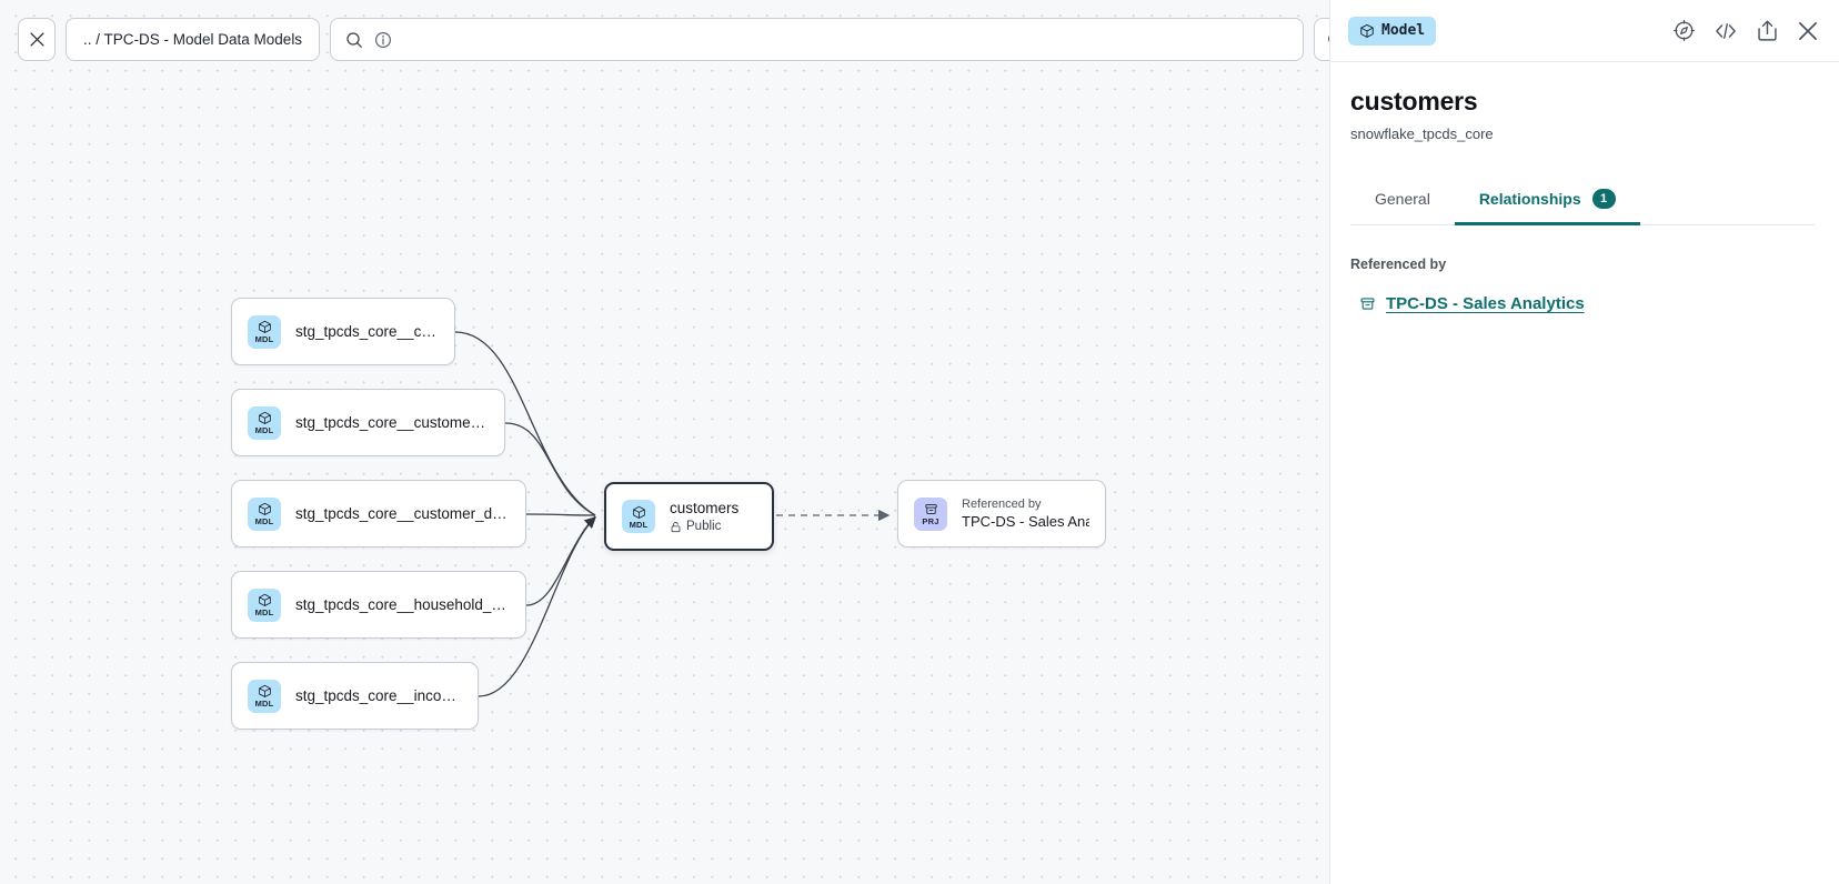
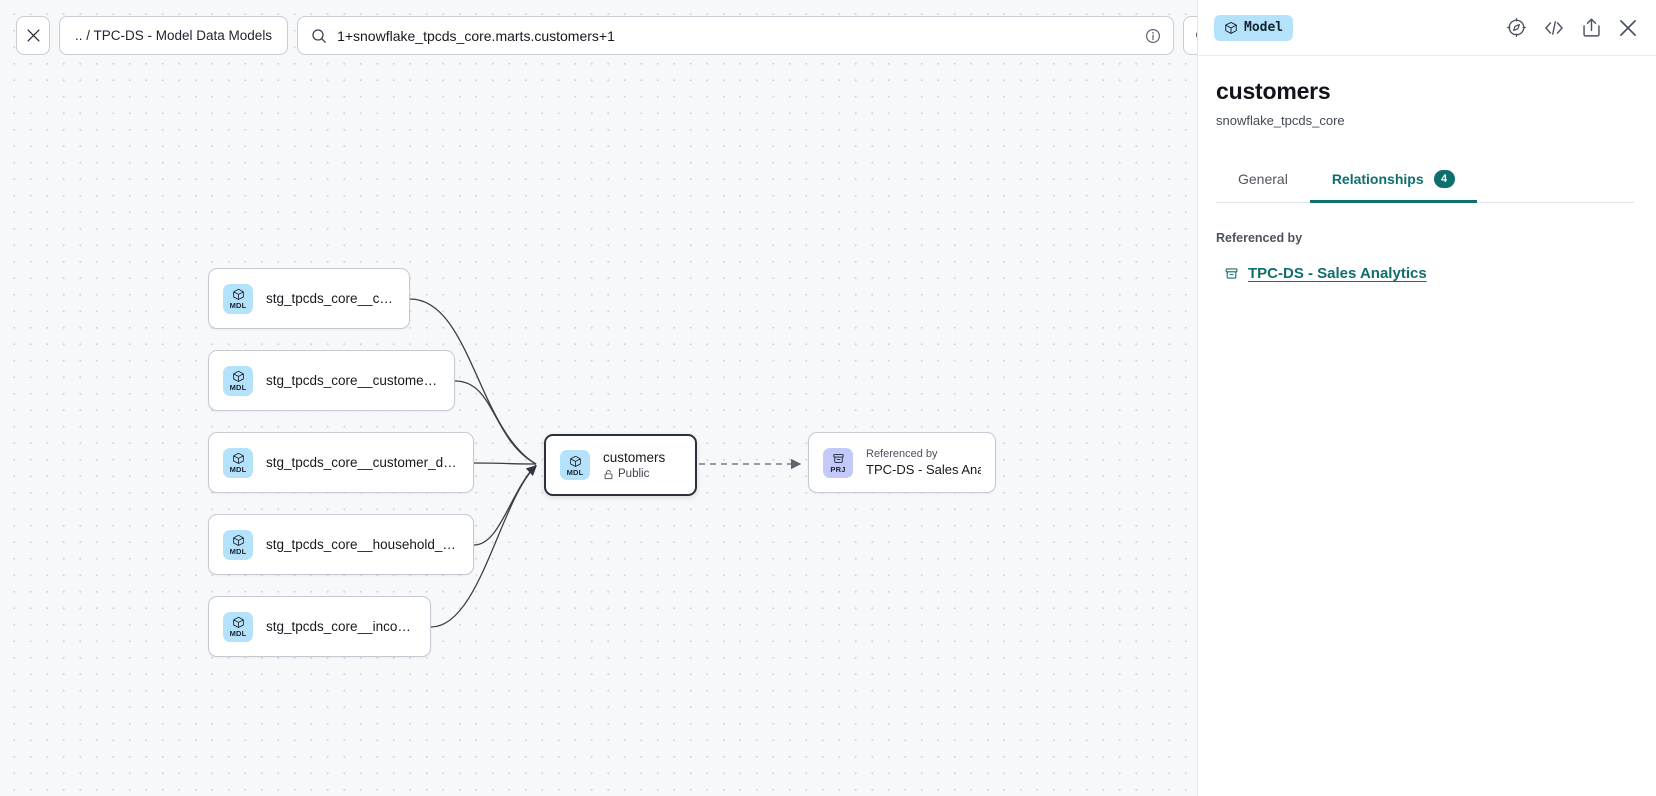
  .. / TPC-DS - Model Data Models
+ 1+snowflake_tpcds_core.marts.customers+1
  MDL
  stg_tpcds_core__cus
  MDL
  stg_tpcds_core__customer_a
  MDL
  stg_tpcds_core__customer_dem
  MDL
  stg_tpcds_core__household_de
  MDL
  stg_tpcds_core__income
  MDL
  customers
  Public
  PRJ
  Referenced by
  TPC-DS - Sales Ana
  Model
  customers
  snowflake_tpcds_core
  General
  Relationships
- 1
+ 4
  Referenced by
  TPC-DS - Sales Analytics
